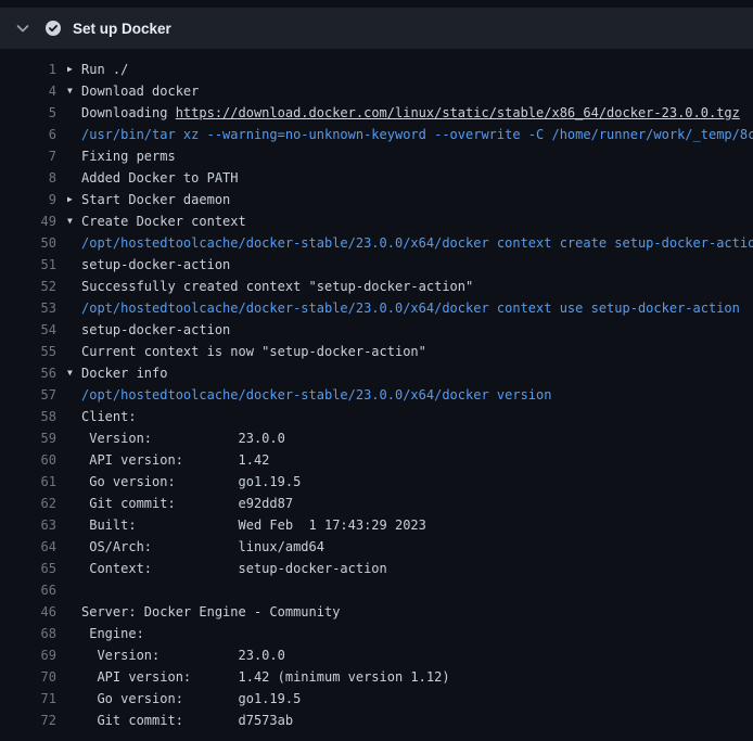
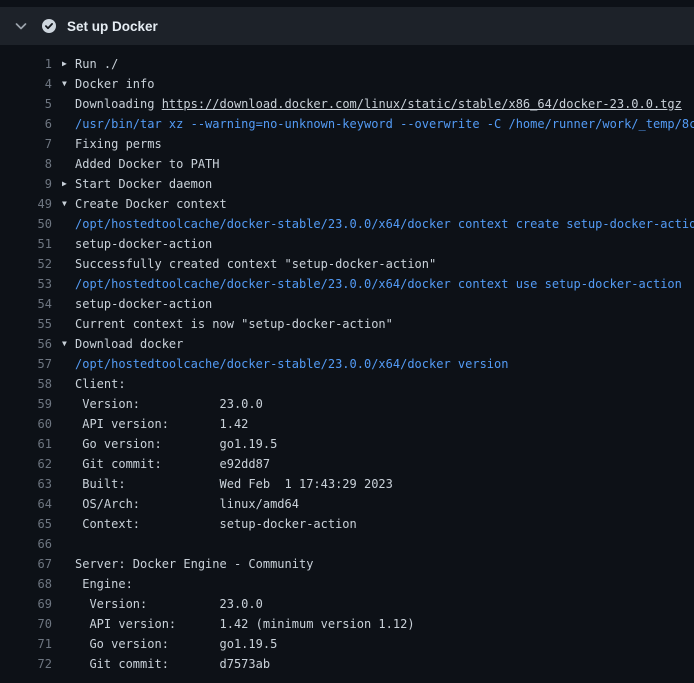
  Set up Docker
  1
  ▶ Run ./
  4
- ▼ Download docker
+ ▼ Docker info
  5
  Downloading https://download.docker.com/linux/static/stable/x86_64/docker-23.0.0.tgz
  6
  /usr/bin/tar xz --warning=no-unknown-keyword --overwrite -C /home/runner/work/_temp/8c
  7
  Fixing perms
  8
  Added Docker to PATH
  9
  ▶ Start Docker daemon
  49
  ▼ Create Docker context
  50
  /opt/hostedtoolcache/docker-stable/23.0.0/x64/docker context create setup-docker-actio
  51
  setup-docker-action
  52
  Successfully created context "setup-docker-action"
  53
  /opt/hostedtoolcache/docker-stable/23.0.0/x64/docker context use setup-docker-action
  54
  setup-docker-action
  55
  Current context is now "setup-docker-action"
  56
- ▼ Docker info
+ ▼ Download docker
  57
  /opt/hostedtoolcache/docker-stable/23.0.0/x64/docker version
  58
  Client:
  59
  Version: 23.0.0
  60
  API version: 1.42
  61
  Go version: go1.19.5
  62
  Git commit: e92dd87
  63
  Built: Wed Feb 1 17:43:29 2023
  64
  OS/Arch: linux/amd64
  65
  Context: setup-docker-action
  66
- 46
+ 67
  Server: Docker Engine - Community
  68
  Engine:
  69
  Version: 23.0.0
  70
  API version: 1.42 (minimum version 1.12)
  71
  Go version: go1.19.5
  72
  Git commit: d7573ab
